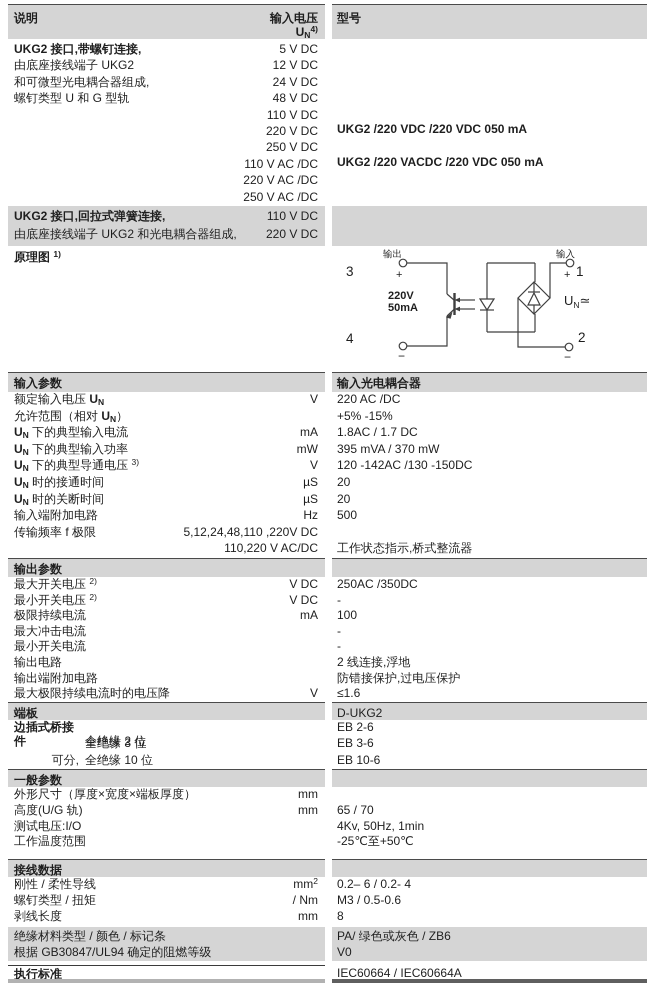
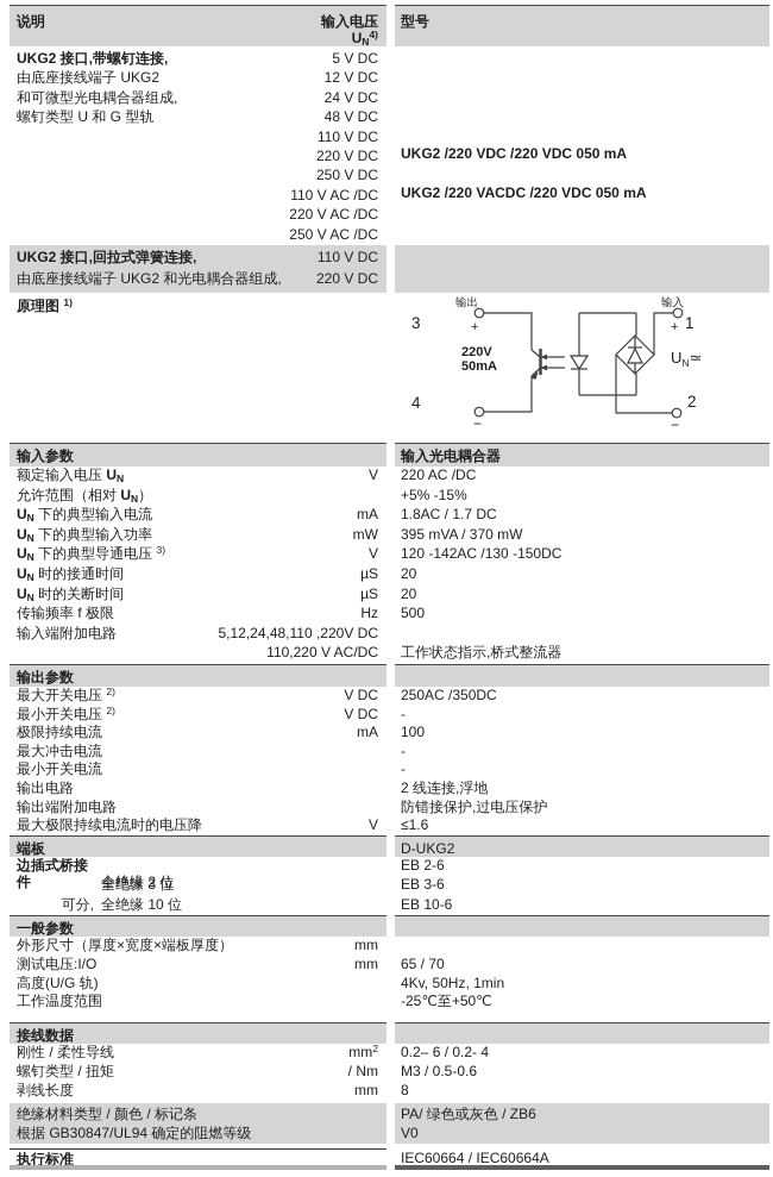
  说明
  输入电压
  UN4)
  型号
  UKG2 接口,带螺钉连接,
  5 V DC
  由底座接线端子 UKG2
  12 V DC
  和可微型光电耦合器组成,
  24 V DC
  螺钉类型 U 和 G 型轨
  48 V DC
  110 V DC
  220 V DC
  250 V DC
  110 V AC /DC
  220 V AC /DC
  250 V AC /DC
  UKG2 /220 VDC /220 VDC 050 mA
  UKG2 /220 VACDC /220 VDC 050 mA
  UKG2 接口,回拉式弹簧连接,
  110 V DC
  由底座接线端子 UKG2 和光电耦合器组成,
  220 V DC
  原理图 1)
  输出
  3
  +
  4
  −
  220V
  50mA
  输入
  +
  1
  UN≃
  2
  −
  输入参数
  输入光电耦合器
  额定输入电压 UN
  V
  220 AC /DC
  允许范围（相对 UN）
  +5% -15%
  UN 下的典型输入电流
  mA
  1.8AC / 1.7 DC
  UN 下的典型输入功率
  mW
  395 mVA / 370 mW
  UN 下的典型导通电压 3)
  V
  120 -142AC /130 -150DC
  UN 时的接通时间
  µS
  20
  UN 时的关断时间
  µS
  20
- 输入端附加电路
+ 传输频率 f 极限
  Hz
  500
- 传输频率 f 极限
+ 输入端附加电路
  5,12,24,48,110 ,220V DC
  110,220 V AC/DC
  工作状态指示,桥式整流器
  输出参数
  最大开关电压 2)
  V DC
  250AC /350DC
  最小开关电压 2)
  V DC
  -
  极限持续电流
  mA
  100
  最大冲击电流
  -
  最小开关电流
  -
  输出电路
  2 线连接,浮地
  输出端附加电路
  防错接保护,过电压保护
  最大极限持续电流时的电压降
  V
  ≤1.6
  端板
  D-UKG2
  边插式桥接件 全绝缘 2 位
  EB 2-6
  全绝缘 3 位
  EB 3-6
  可分, 全绝缘 10 位
  EB 10-6
  一般参数
  外形尺寸（厚度×宽度×端板厚度）
  mm
- 高度(U/G 轨)
+ 测试电压:I/O
  mm
  65 / 70
- 测试电压:I/O
+ 高度(U/G 轨)
  4Kv, 50Hz, 1min
  工作温度范围
  -25℃至+50℃
  接线数据
  刚性 / 柔性导线
  mm2
  0.2– 6 / 0.2- 4
  螺钉类型 / 扭矩
  / Nm
  M3 / 0.5-0.6
  剥线长度
  mm
  8
  绝缘材料类型 / 颜色 / 标记条
  根据 GB30847/UL94 确定的阻燃等级
  PA/ 绿色或灰色 / ZB6
  V0
  执行标准
  IEC60664 / IEC60664A
